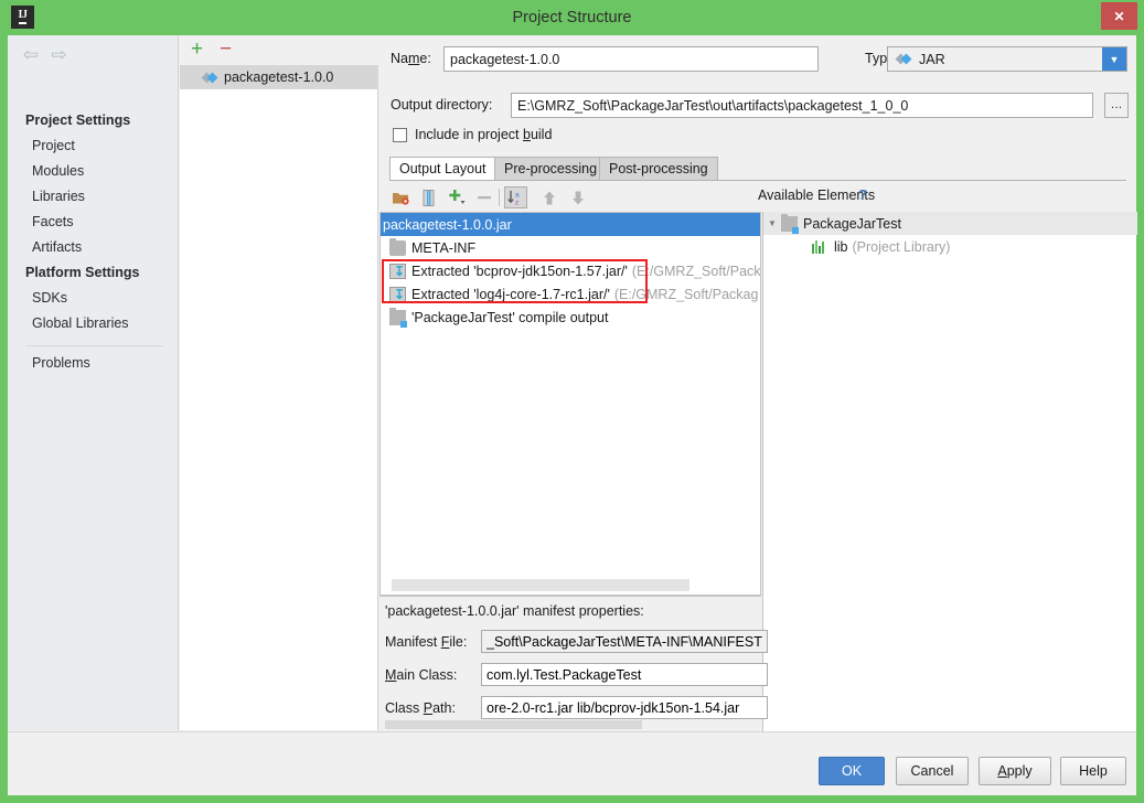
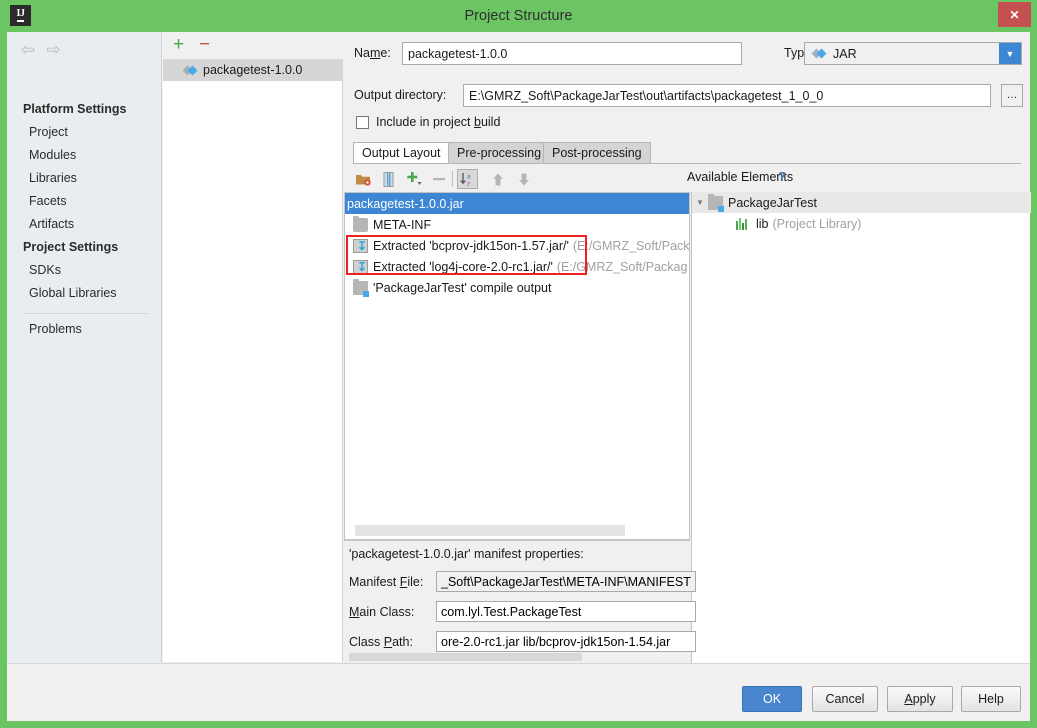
  IJ
  Project Structure
  ✕
  ⇦ ⇨
- Project Settings
+ Platform Settings
  Project
  Modules
  Libraries
  Facets
  Artifacts
- Platform Settings
+ Project Settings
  SDKs
  Global Libraries
  Problems
  +
  −
  packagetest-1.0.0
  Name:
  packagetest-1.0.0
  JAR
  ▼
  Output directory:
  E:\GMRZ_Soft\PackageJarTest\out\artifacts\packagetest_1_0_0
  …
  Include in project build
  Output Layout
  Pre-processing
  Post-processing
  Available Elements
  ?
  packagetest-1.0.0.jar
  META-INF
  ↧
  Extracted 'bcprov-jdk15on-1.57.jar/'
  (E:/GMRZ_Soft/Pack
  ↧
- Extracted 'log4j-core-1.7-rc1.jar/'
+ Extracted 'log4j-core-2.0-rc1.jar/'
  (E:/GMRZ_Soft/Packag
  'PackageJarTest' compile output
  ▼
  PackageJarTest
  lib
  (Project Library)
  'packagetest-1.0.0.jar' manifest properties:
  Manifest File:
  _Soft\PackageJarTest\META-INF\MANIFEST
  Main Class:
  com.lyl.Test.PackageTest
  Class Path:
  ore-2.0-rc1.jar lib/bcprov-jdk15on-1.54.jar
  OK
  Cancel
  A
  pply
  Help
